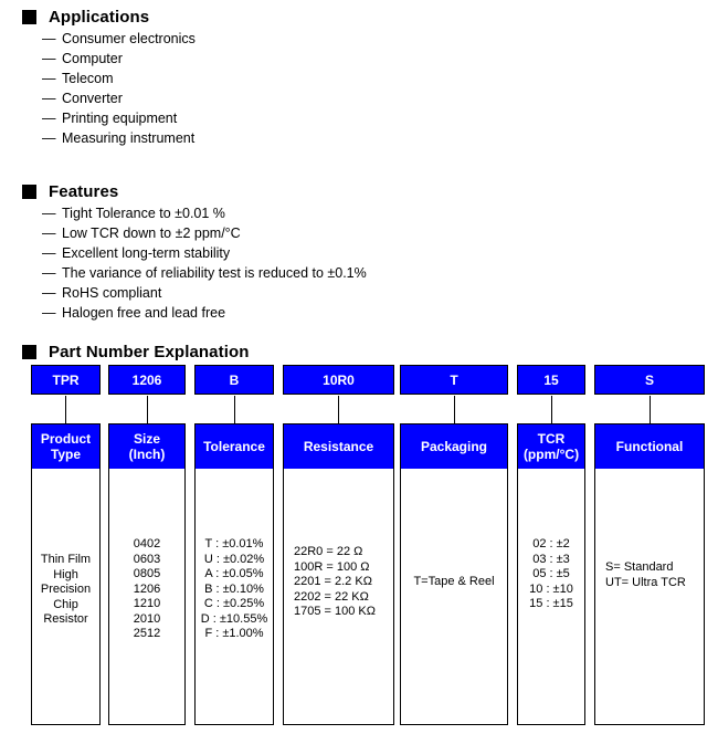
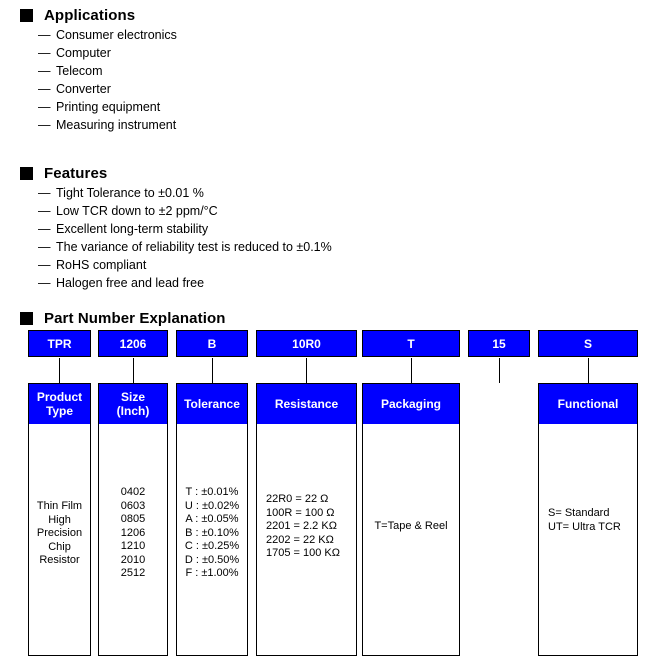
  Applications
  —
  Consumer electronics
  —
  Computer
  —
  Telecom
  —
  Converter
  —
  Printing equipment
  —
  Measuring instrument
  Features
  —
  Tight Tolerance to ±0.01 %
  —
  Low TCR down to ±2 ppm/°C
  —
  Excellent long-term stability
  —
  The variance of reliability test is reduced to ±0.1%
  —
  RoHS compliant
  —
  Halogen free and lead free
  Part Number Explanation
  TPR
  1206
  B
  10R0
  T
  15
  S
  Product
  Type
  Thin Film
  High
  Precision
  Chip
  Resistor
  Size
  (Inch)
  0402
  0603
  0805
  1206
  1210
  2010
  2512
  Tolerance
  T : ±0.01%
  U : ±0.02%
  A : ±0.05%
  B : ±0.10%
  C : ±0.25%
- D : ±10.55%
+ D : ±0.50%
  F : ±1.00%
  Resistance
  22R0 = 22 Ω
  100R = 100 Ω
  2201 = 2.2 KΩ
  2202 = 22 KΩ
  1705 = 100 KΩ
  Packaging
  T=Tape & Reel
- TCR
- (ppm/°C)
- 02 : ±2
- 03 : ±3
- 05 : ±5
- 10 : ±10
- 15 : ±15
  Functional
  S= Standard
  UT= Ultra TCR
